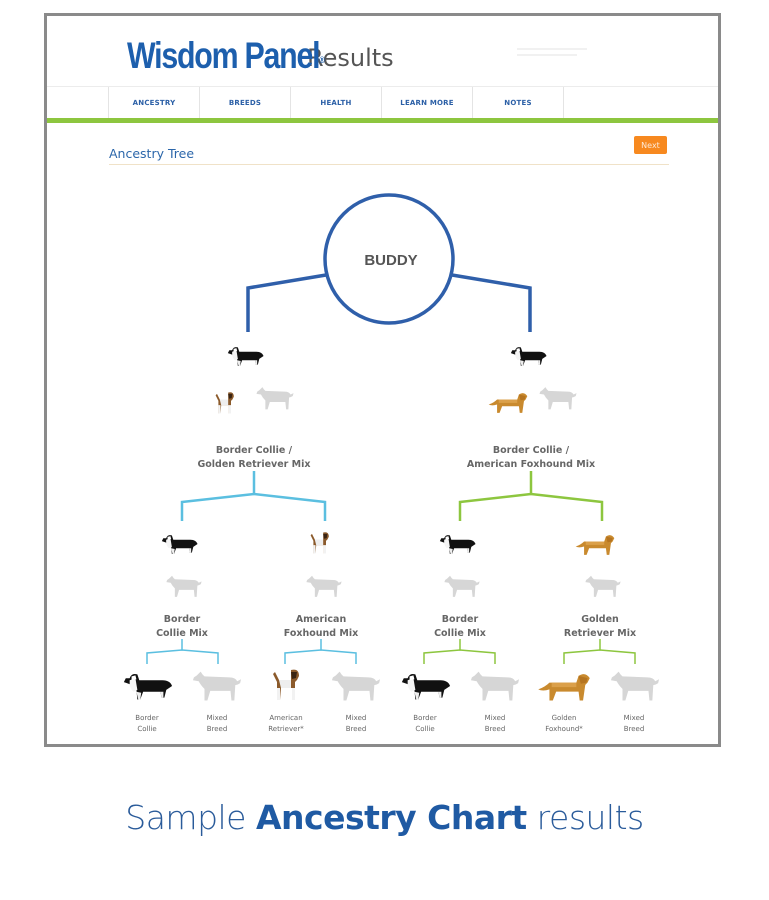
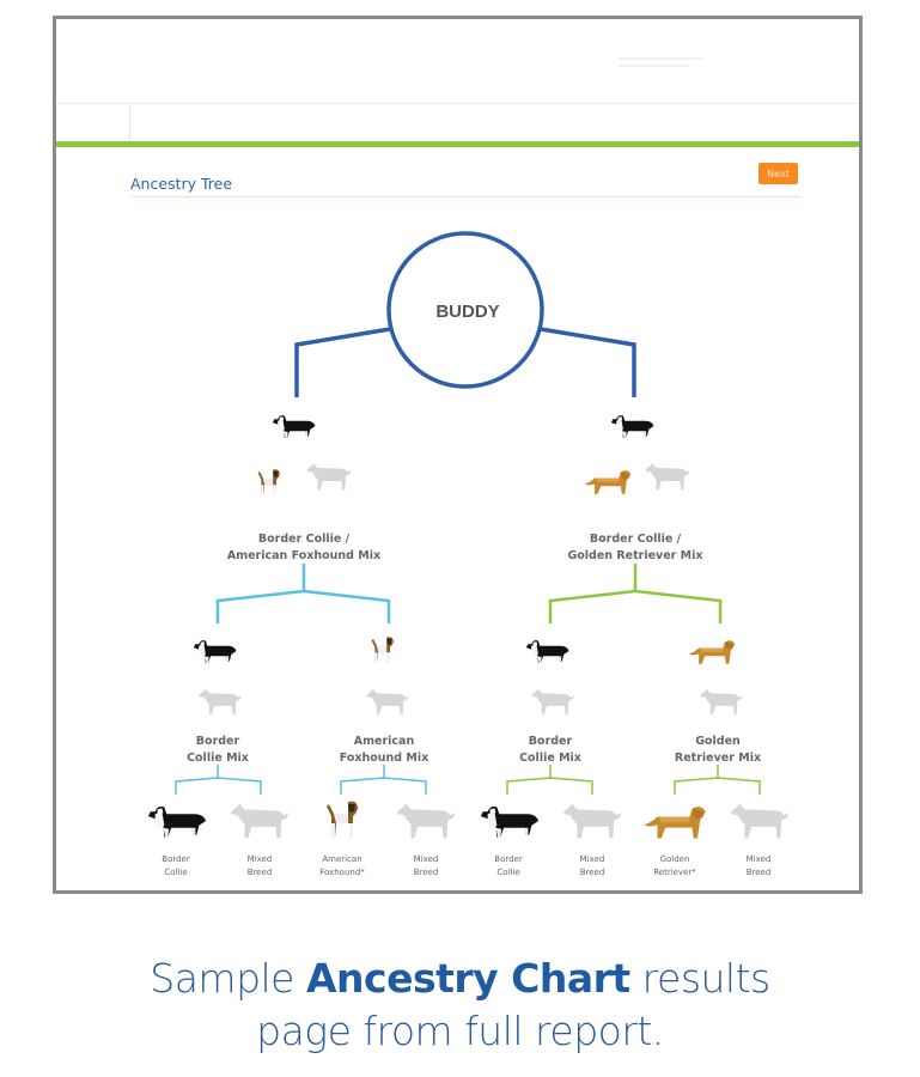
- Wisdom Panel®
- Results
- ANCESTRY
- BREEDS
- HEALTH
- LEARN MORE
- NOTES
  Ancestry Tree
  Next
  BUDDY
  Border Collie /
- Golden Retriever Mix
+ American Foxhound Mix
  Border Collie /
- American Foxhound Mix
+ Golden Retriever Mix
  Border
  Collie Mix
  American
  Foxhound Mix
  Border
  Collie Mix
  Golden
  Retriever Mix
  Border
  Collie
  Mixed
  Breed
  American
- Retriever*
+ Foxhound*
  Mixed
  Breed
  Border
  Collie
  Mixed
  Breed
  Golden
- Foxhound*
+ Retriever*
  Mixed
  Breed
  Sample Ancestry Chart results
+ page from full report.
